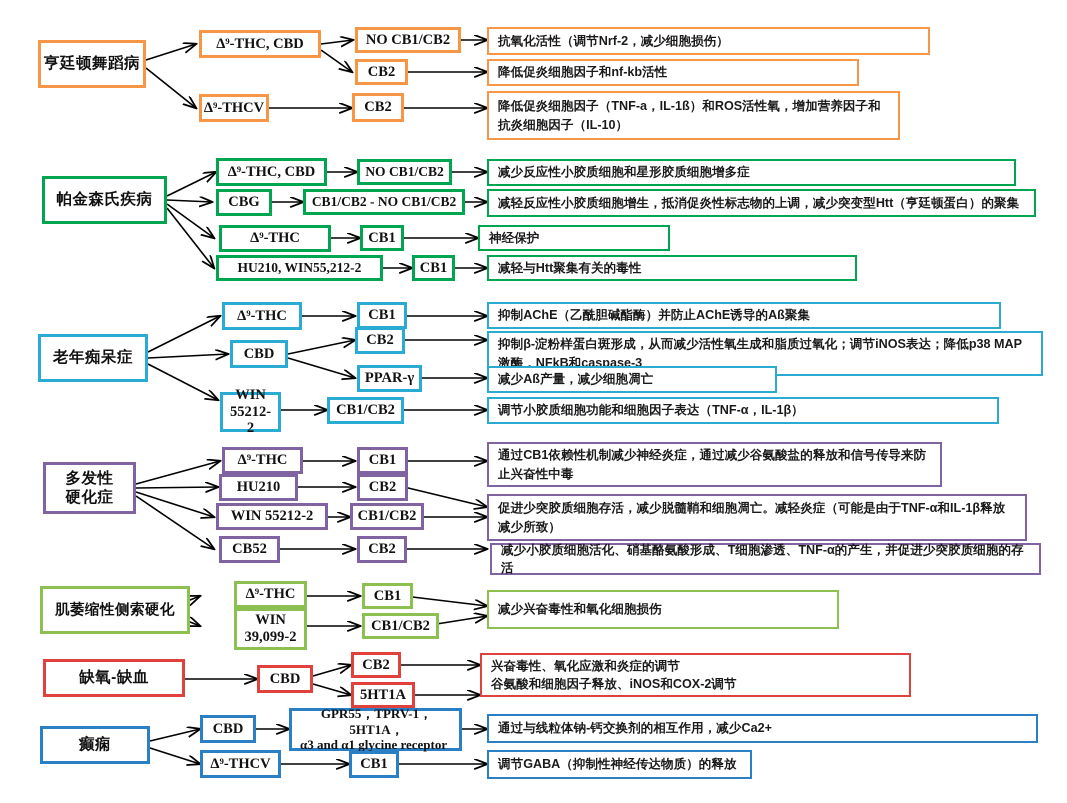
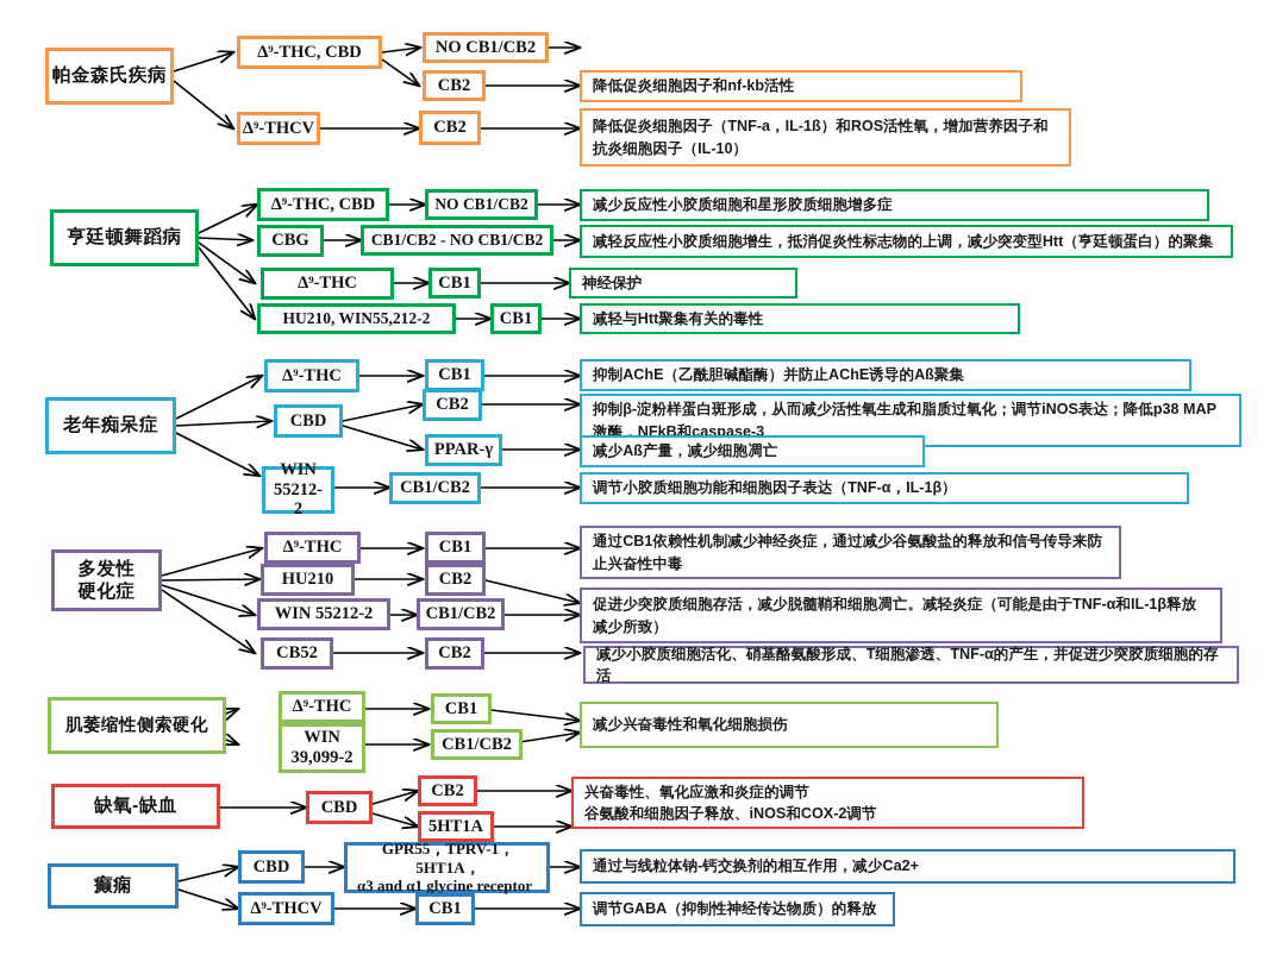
- 亨廷顿舞蹈病
+ 帕金森氏疾病
  Δ⁹-THC, CBD
  Δ⁹-THCV
  NO CB1/CB2
  CB2
  CB2
- 抗氧化活性（调节Nrf-2，减少细胞损伤）
  降低促炎细胞因子和nf-kb活性
  降低促炎细胞因子（TNF-a，IL-1ß）和ROS活性氧，增加营养因子和抗炎细胞因子（IL-10）
- 帕金森氏疾病
+ 亨廷顿舞蹈病
  Δ⁹-THC, CBD
  CBG
  Δ⁹-THC
  HU210, WIN55,212-2
  NO CB1/CB2
  CB1/CB2 - NO CB1/CB2
  CB1
  CB1
  减少反应性小胶质细胞和星形胶质细胞增多症
  减轻反应性小胶质细胞增生，抵消促炎性标志物的上调，减少突变型Htt（亨廷顿蛋白）的聚集
  神经保护
  减轻与Htt聚集有关的毒性
  老年痴呆症
  Δ⁹-THC
  CBD
  WIN 55212-2
  CB1
  CB2
  PPAR-γ
  CB1/CB2
  抑制AChE（乙酰胆碱酯酶）并防止AChE诱导的Aß聚集
  抑制β-淀粉样蛋白斑形成，从而减少活性氧生成和脂质过氧化；调节iNOS表达；降低p38 MAP激酶，NFkB和caspase-3
  减少Aß产量，减少细胞凋亡
  调节小胶质细胞功能和细胞因子表达（TNF-α，IL-1β）
  多发性
  硬化症
  Δ⁹-THC
  HU210
  WIN 55212-2
  CB52
  CB1
  CB2
  CB1/CB2
  CB2
  通过CB1依赖性机制减少神经炎症，通过减少谷氨酸盐的释放和信号传导来防止兴奋性中毒
  促进少突胶质细胞存活，减少脱髓鞘和细胞凋亡。减轻炎症（可能是由于TNF-α和IL-1β释放减少所致）
  减少小胶质细胞活化、硝基酪氨酸形成、T细胞渗透、TNF-α的产生，并促进少突胶质细胞的存活
  肌萎缩性侧索硬化
  Δ⁹-THC
  WIN 39,099-2
  CB1
  CB1/CB2
  减少兴奋毒性和氧化细胞损伤
  缺氧-缺血
  CBD
  CB2
  5HT1A
  兴奋毒性、氧化应激和炎症的调节
  谷氨酸和细胞因子释放、iNOS和COX-2调节
  癫痫
  CBD
  Δ⁹-THCV
  GPR55，TPRV-1，5HT1A，
  α3 and α1 glycine receptor
  CB1
  通过与线粒体钠-钙交换剂的相互作用，减少Ca2+
  调节GABA（抑制性神经传达物质）的释放
